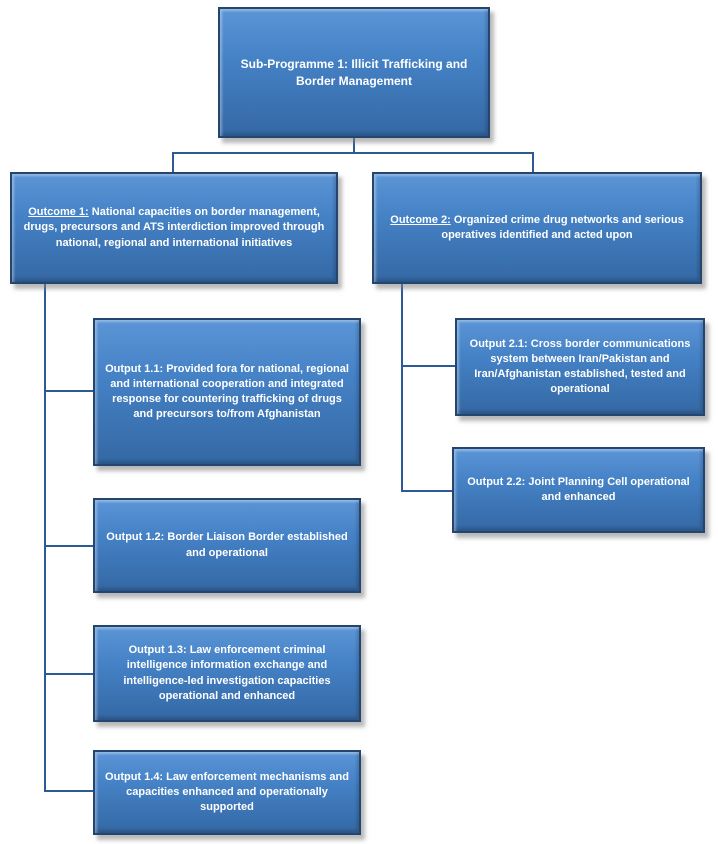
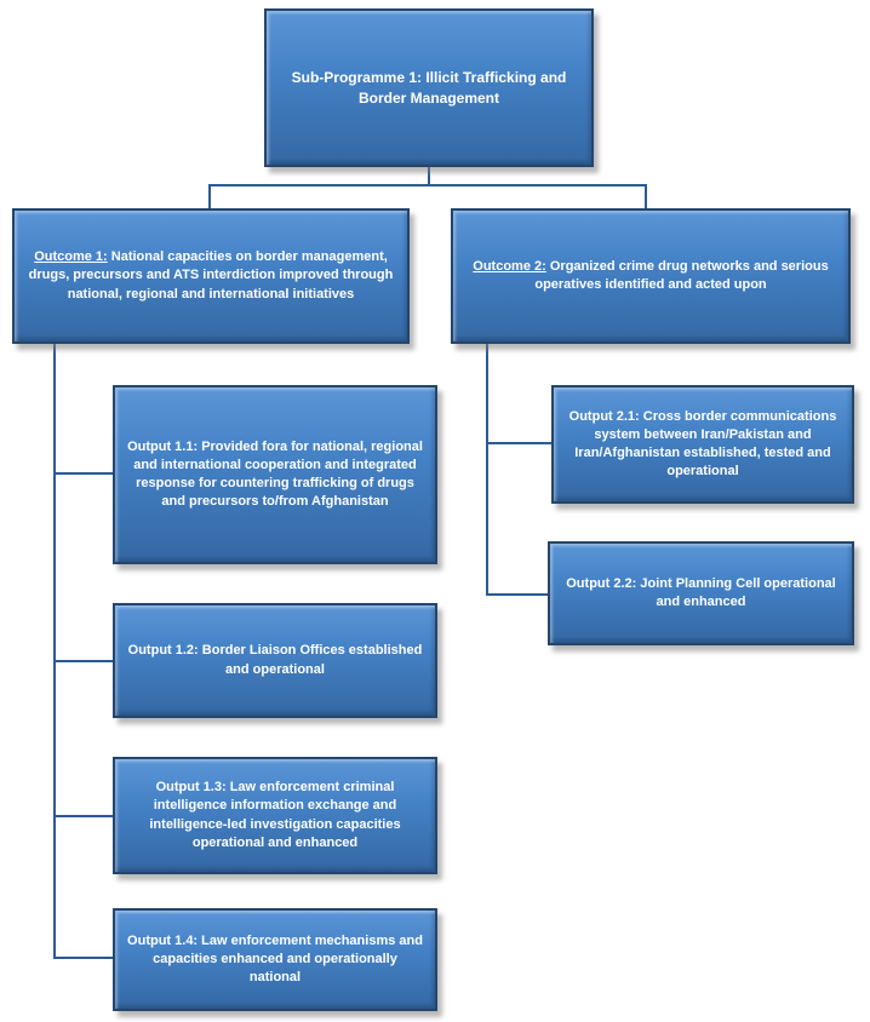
  Sub-Programme 1: Illicit Trafficking and Border Management
  Outcome 1: National capacities on border management, drugs, precursors and ATS interdiction improved through national, regional and international initiatives
  Outcome 2: Organized crime drug networks and serious operatives identified and acted upon
  Output 1.1: Provided fora for national, regional and international cooperation and integrated response for countering trafficking of drugs and precursors to/from Afghanistan
- Output 1.2: Border Liaison Border established and operational
+ Output 1.2: Border Liaison Offices established and operational
  Output 1.3: Law enforcement criminal intelligence information exchange and intelligence-led investigation capacities operational and enhanced
- Output 1.4: Law enforcement mechanisms and capacities enhanced and operationally supported
+ Output 1.4: Law enforcement mechanisms and capacities enhanced and operationally national
  Output 2.1: Cross border communications system between Iran/Pakistan and Iran/Afghanistan established, tested and operational
  Output 2.2: Joint Planning Cell operational and enhanced
